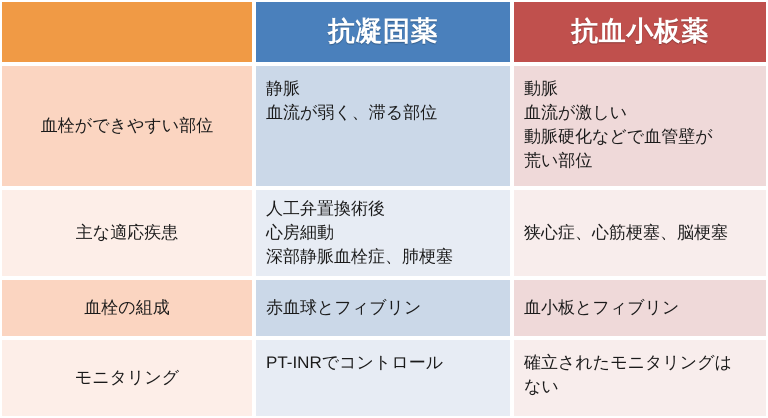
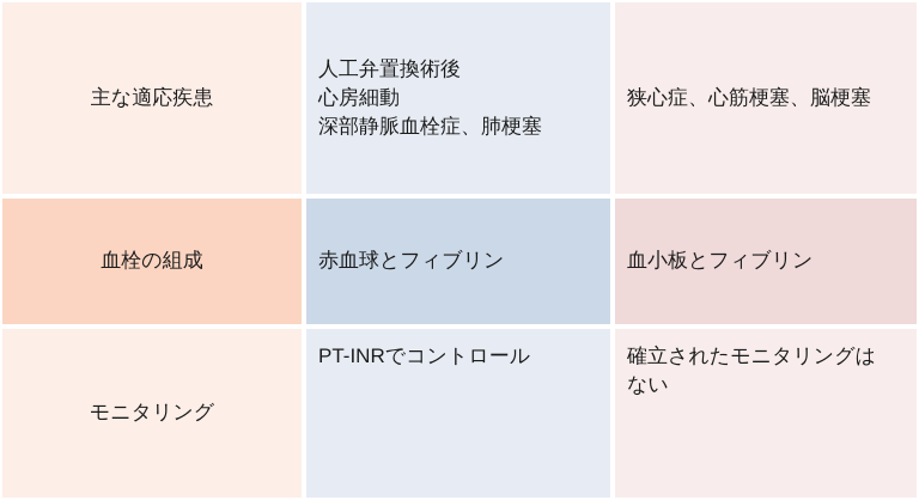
- 	抗凝固薬	抗血小板薬
- 血栓ができやすい部位	静脈 血流が弱く、滞る部位	動脈 血流が激しい 動脈硬化などで血管壁が 荒い部位
  主な適応疾患	人工弁置換術後 心房細動 深部静脈血栓症、肺梗塞	狭心症、心筋梗塞、脳梗塞
  血栓の組成	赤血球とフィブリン	血小板とフィブリン
  モニタリング	PT-INRでコントロール	確立されたモニタリングは ない
